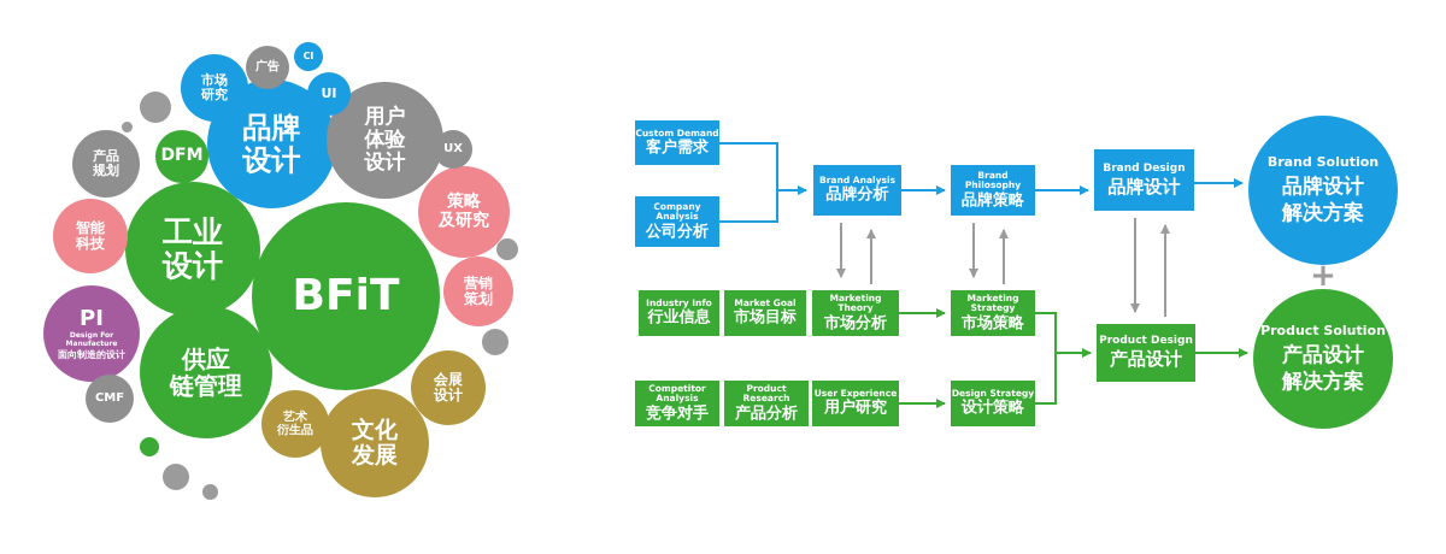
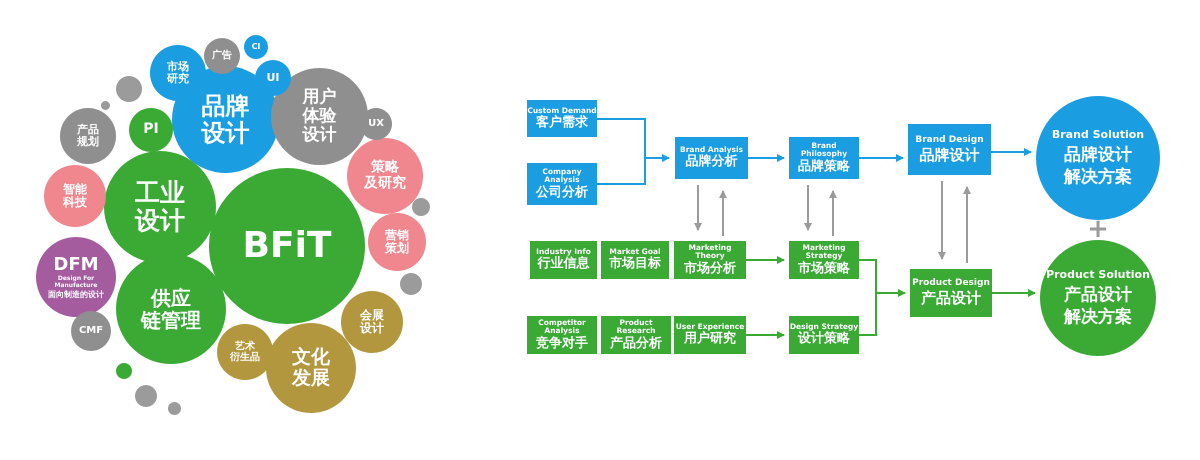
  工业
  设计
  品牌
  设计
  用户
  体验
  设计
  供应
  链管理
  文化
  发展
  策略
  及研究
  营销
  策划
  会展
  设计
  艺术
  衍生品
  智能
  科技
- PI
+ DFM
  面向制造的设计
  CMF
  产品
  规划
- DFM
+ PI
  市场
  研究
  广告
  CI
  UI
  UX
  BFiT
  Custom Demand
  客户需求
  Company Analysis
  公司分析
  Brand Analysis
  品牌分析
  Brand Philosophy
  品牌策略
  Brand Design
  品牌设计
  Industry Info
  行业信息
  Market Goal
  市场目标
  Marketing Theory
  市场分析
  Marketing Strategy
  市场策略
  Competitor Analysis
  竞争对手
  Product Research
  产品分析
  User Experience
  用户研究
  Design Strategy
  设计策略
  Product Design
  产品设计
  Brand Solution
  品牌设计
  解决方案
  +
  Product Solution
  产品设计
  解决方案
